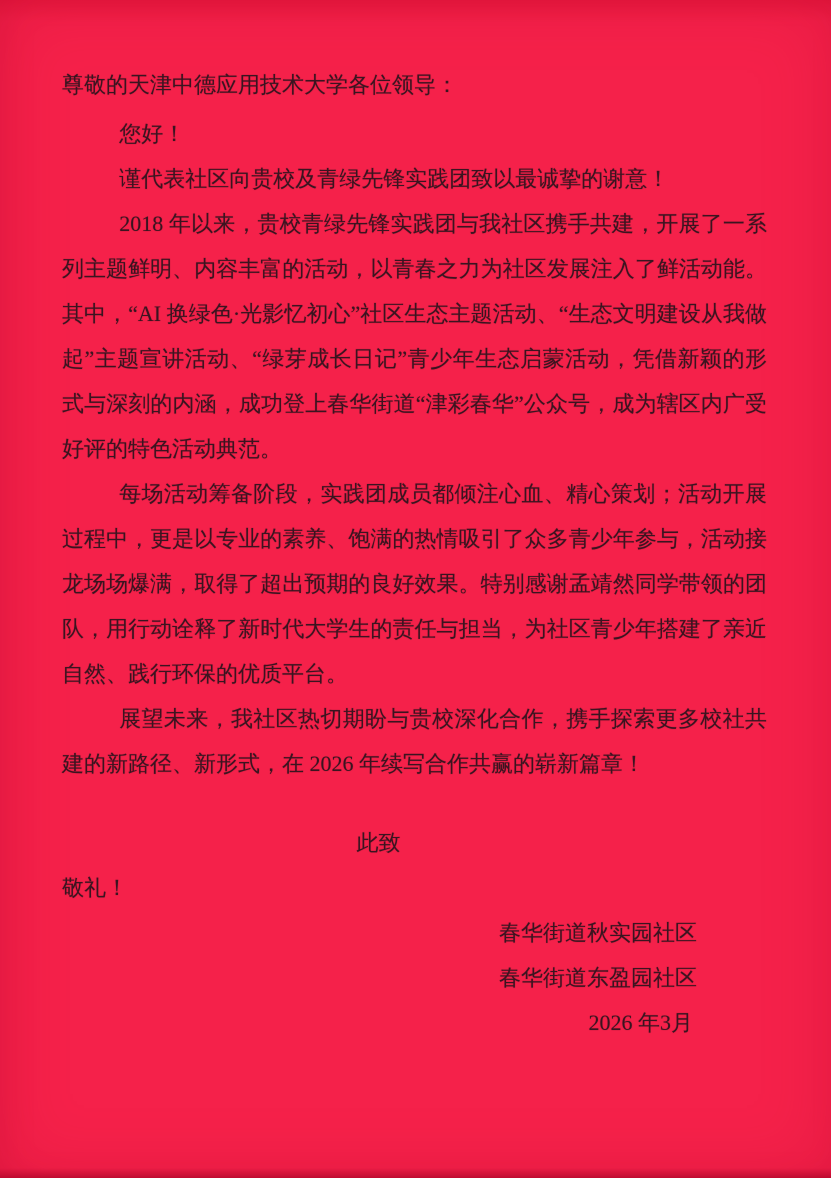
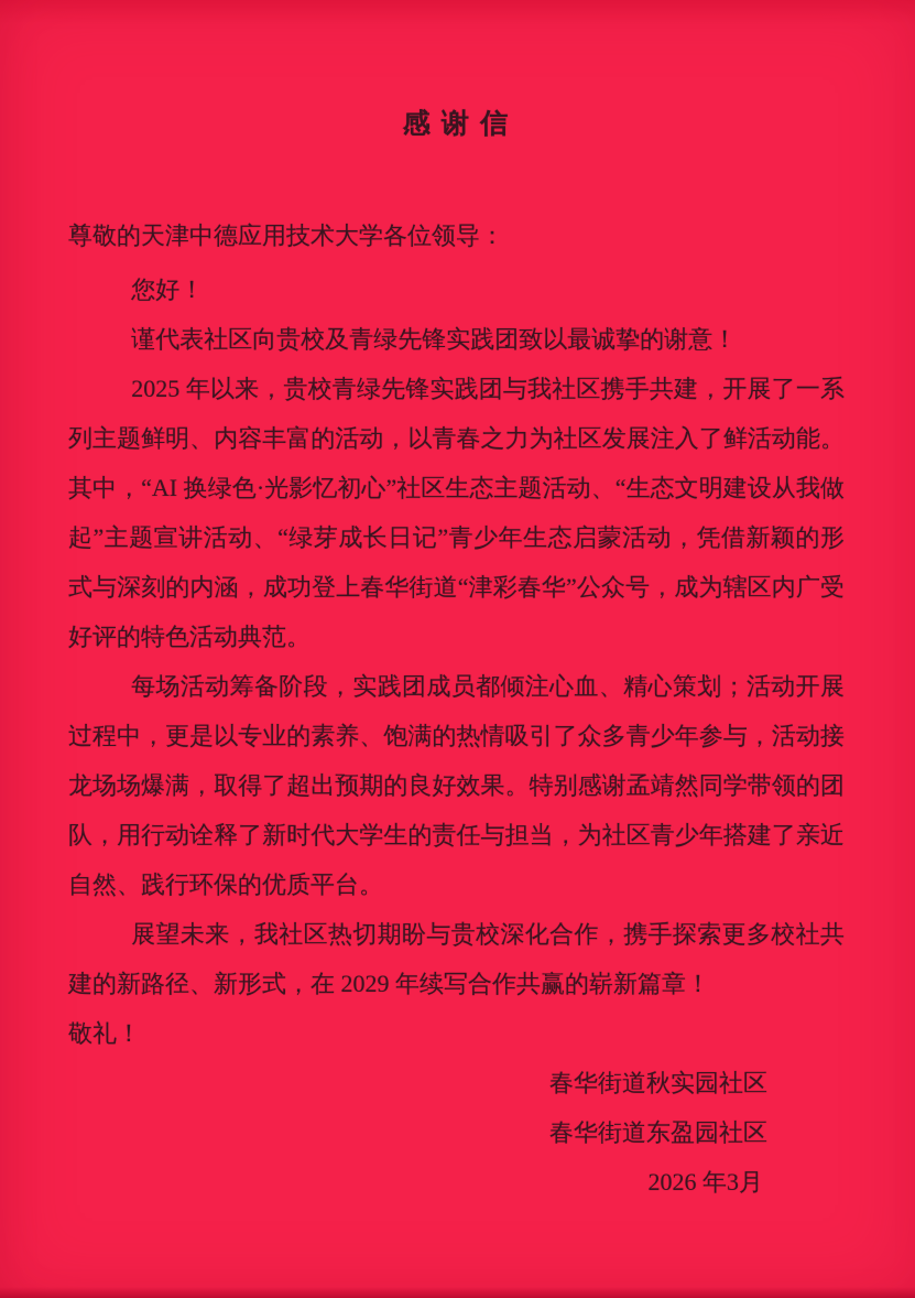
+ 感 谢 信
  尊敬的天津中德应用技术大学各位领导：
  您好！
  谨代表社区向贵校及青绿先锋实践团致以最诚挚的谢意！
- 2018 年以来，贵校青绿先锋实践团与我社区携手共建，开展了一系列主题鲜明、内容丰富的活动，以青春之力为社区发展注入了鲜活动能。其中，“AI 换绿色·光影忆初心”社区生态主题活动、“生态文明建设从我做起”主题宣讲活动、“绿芽成长日记”青少年生态启蒙活动，凭借新颖的形式与深刻的内涵，成功登上春华街道“津彩春华”公众号，成为辖区内广受好评的特色活动典范。
+ 2025 年以来，贵校青绿先锋实践团与我社区携手共建，开展了一系列主题鲜明、内容丰富的活动，以青春之力为社区发展注入了鲜活动能。其中，“AI 换绿色·光影忆初心”社区生态主题活动、“生态文明建设从我做起”主题宣讲活动、“绿芽成长日记”青少年生态启蒙活动，凭借新颖的形式与深刻的内涵，成功登上春华街道“津彩春华”公众号，成为辖区内广受好评的特色活动典范。
  每场活动筹备阶段，实践团成员都倾注心血、精心策划；活动开展过程中，更是以专业的素养、饱满的热情吸引了众多青少年参与，活动接龙场场爆满，取得了超出预期的良好效果。特别感谢孟靖然同学带领的团队，用行动诠释了新时代大学生的责任与担当，为社区青少年搭建了亲近自然、践行环保的优质平台。
- 展望未来，我社区热切期盼与贵校深化合作，携手探索更多校社共建的新路径、新形式，在 2026 年续写合作共赢的崭新篇章！
+ 展望未来，我社区热切期盼与贵校深化合作，携手探索更多校社共建的新路径、新形式，在 2029 年续写合作共赢的崭新篇章！
- 此致
  敬礼！
  春华街道秋实园社区
  春华街道东盈园社区
  2026 年3月
